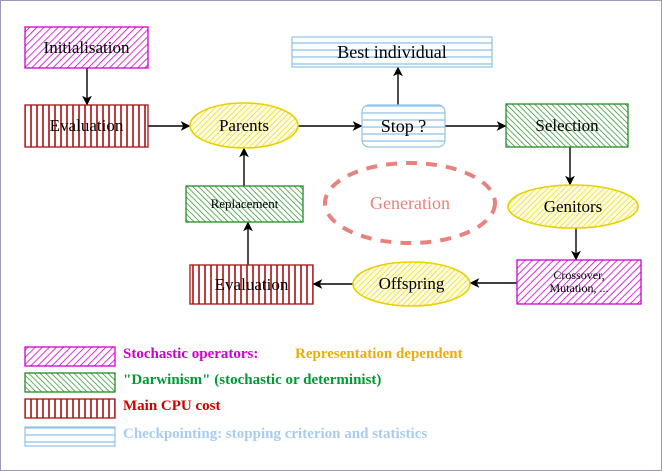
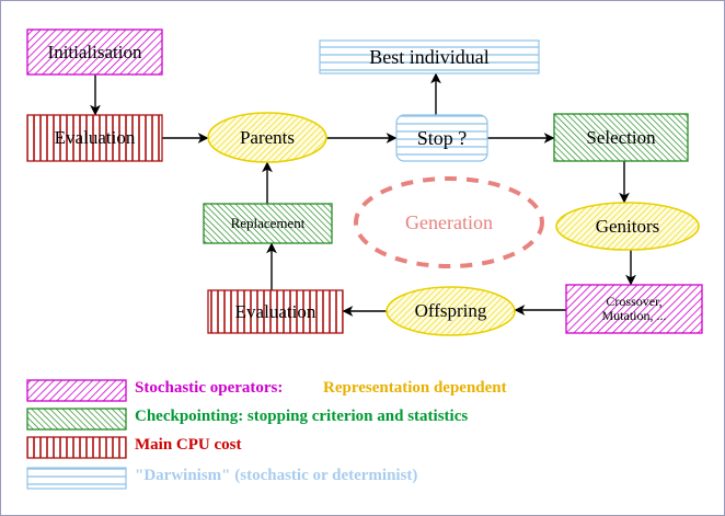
  Initialisation
  Evaluation
  Parents
  Best individual
  Stop ?
  Selection
  Genitors
  Crossover,
  Mutation, ...
  Offspring
  Evaluation
  Replacement
  Generation
  Stochastic operators:
  Representation dependent
- "Darwinism" (stochastic or determinist)
+ Checkpointing: stopping criterion and statistics
  Main CPU cost
- Checkpointing: stopping criterion and statistics
+ "Darwinism" (stochastic or determinist)
